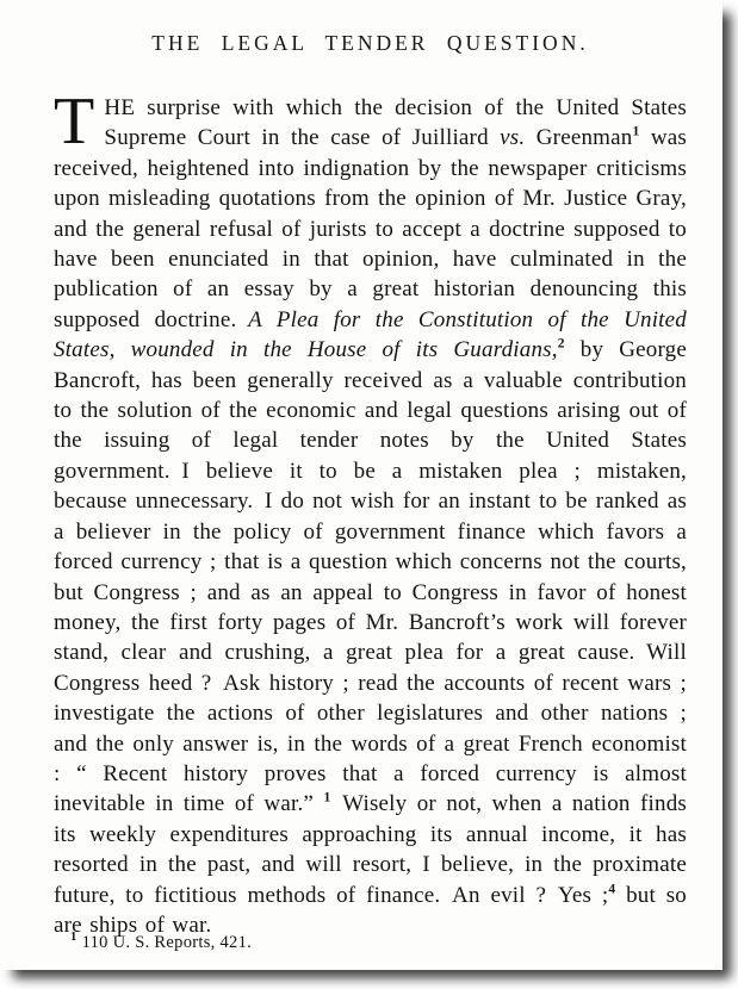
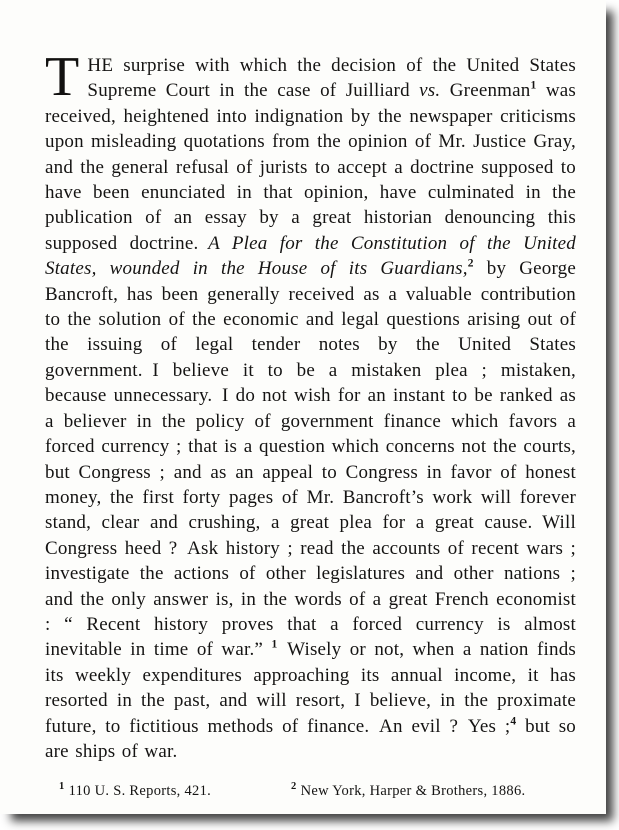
- THE LEGAL TENDER QUESTION.
  T
  HE surprise with which the decision of the United States Supreme Court in the case of Juilliard vs. Greenman1 was received, heightened into indignation by the newspaper criticisms upon misleading quotations from the opinion of Mr. Justice Gray, and the general refusal of jurists to accept a doctrine supposed to have been enunciated in that opinion, have culminated in the publication of an essay by a great historian denouncing this supposed doctrine. A Plea for the Constitution of the United States, wounded in the House of its Guardians,2 by George Bancroft, has been generally received as a valuable contribution to the solution of the economic and legal questions arising out of the issuing of legal tender notes by the United States government. I believe it to be a mistaken plea ; mistaken, because unnecessary. I do not wish for an instant to be ranked as a believer in the policy of government finance which favors a forced currency ; that is a question which concerns not the courts, but Congress ; and as an appeal to Congress in favor of honest money, the first forty pages of Mr. Bancroft’s work will forever stand, clear and crushing, a great plea for a great cause. Will Congress heed ? Ask history ; read the accounts of recent wars ; investigate the actions of other legislatures and other nations ; and the only answer is, in the words of a great French economist : “ Recent history proves that a forced currency is almost inevitable in time of war.” 1 Wisely or not, when a nation finds its weekly expenditures approaching its annual income, it has resorted in the past, and will resort, I believe, in the proximate future, to fictitious methods of finance. An evil ? Yes ;4 but so are ships of war.
  1 110 U. S. Reports, 421.
+ 2 New York, Harper & Brothers, 1886.
